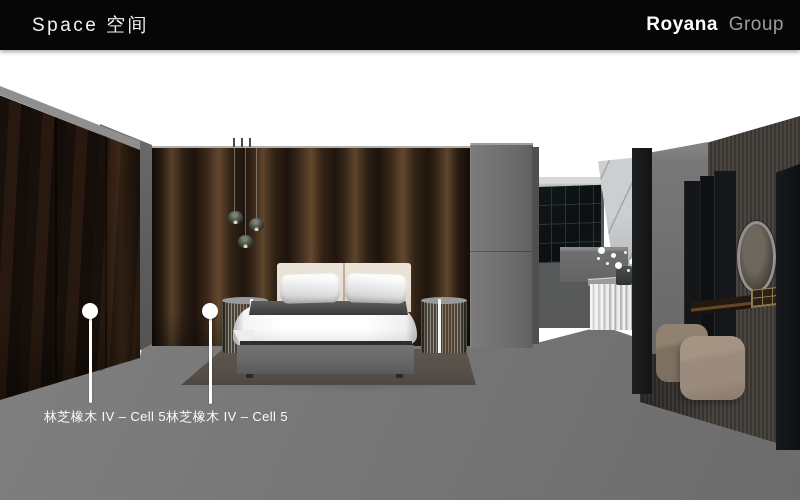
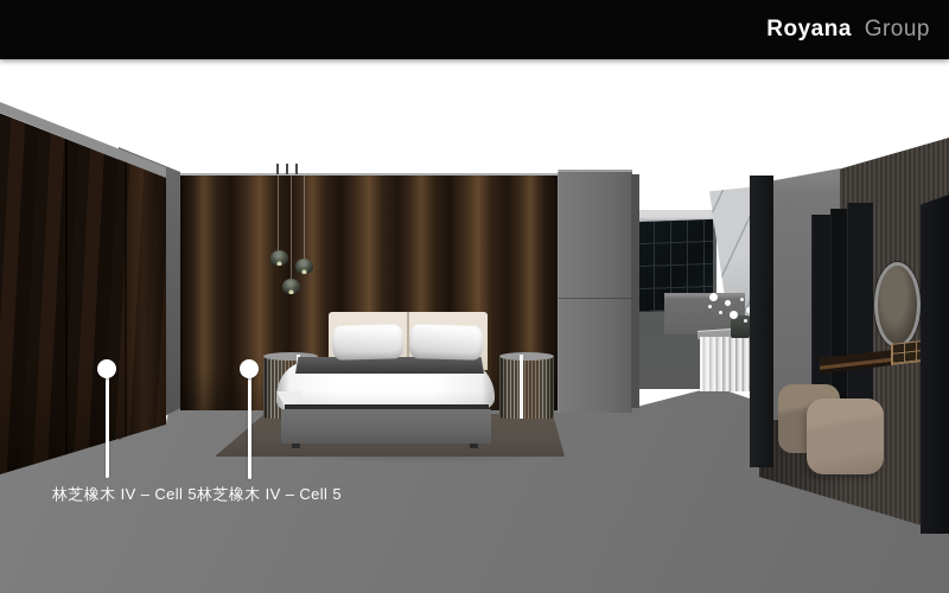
  林芝橡木 IV – Cell 5
  林芝橡木 IV – Cell 5
- Space 空间
  Royana Group
